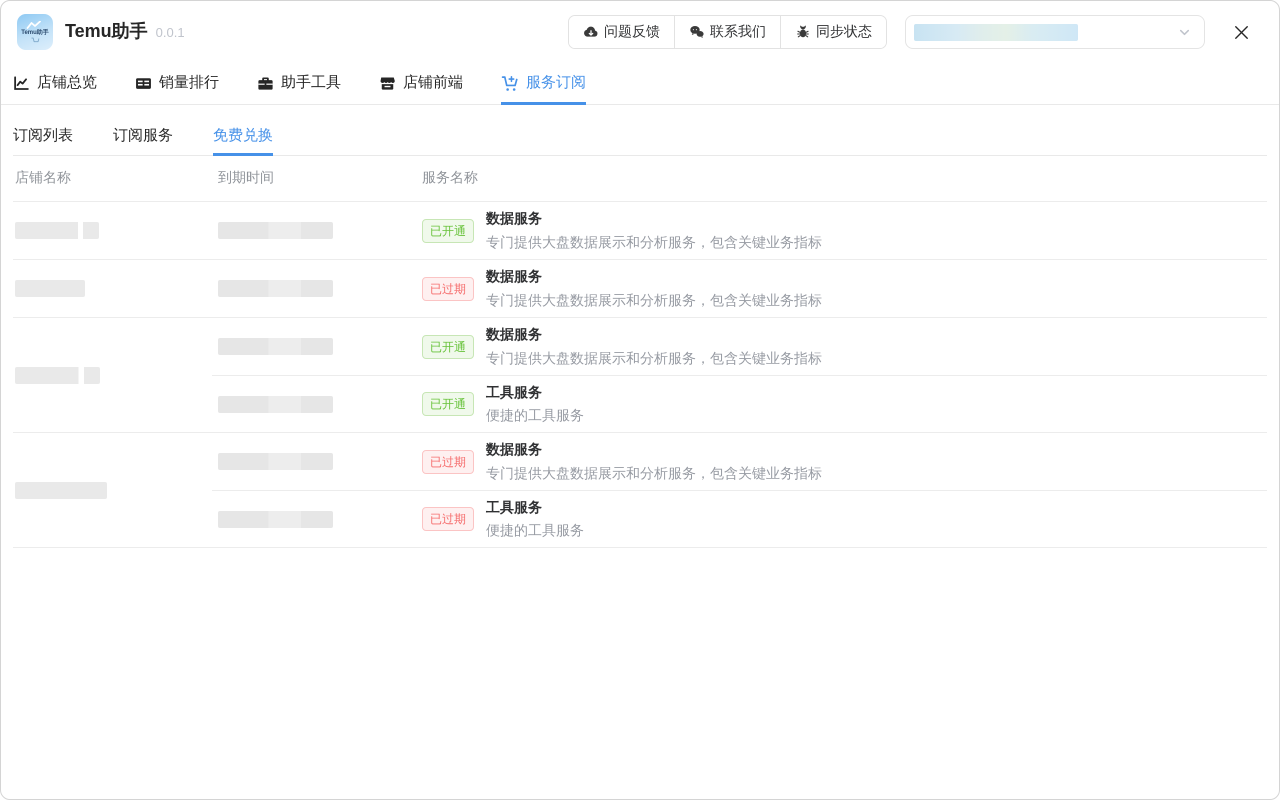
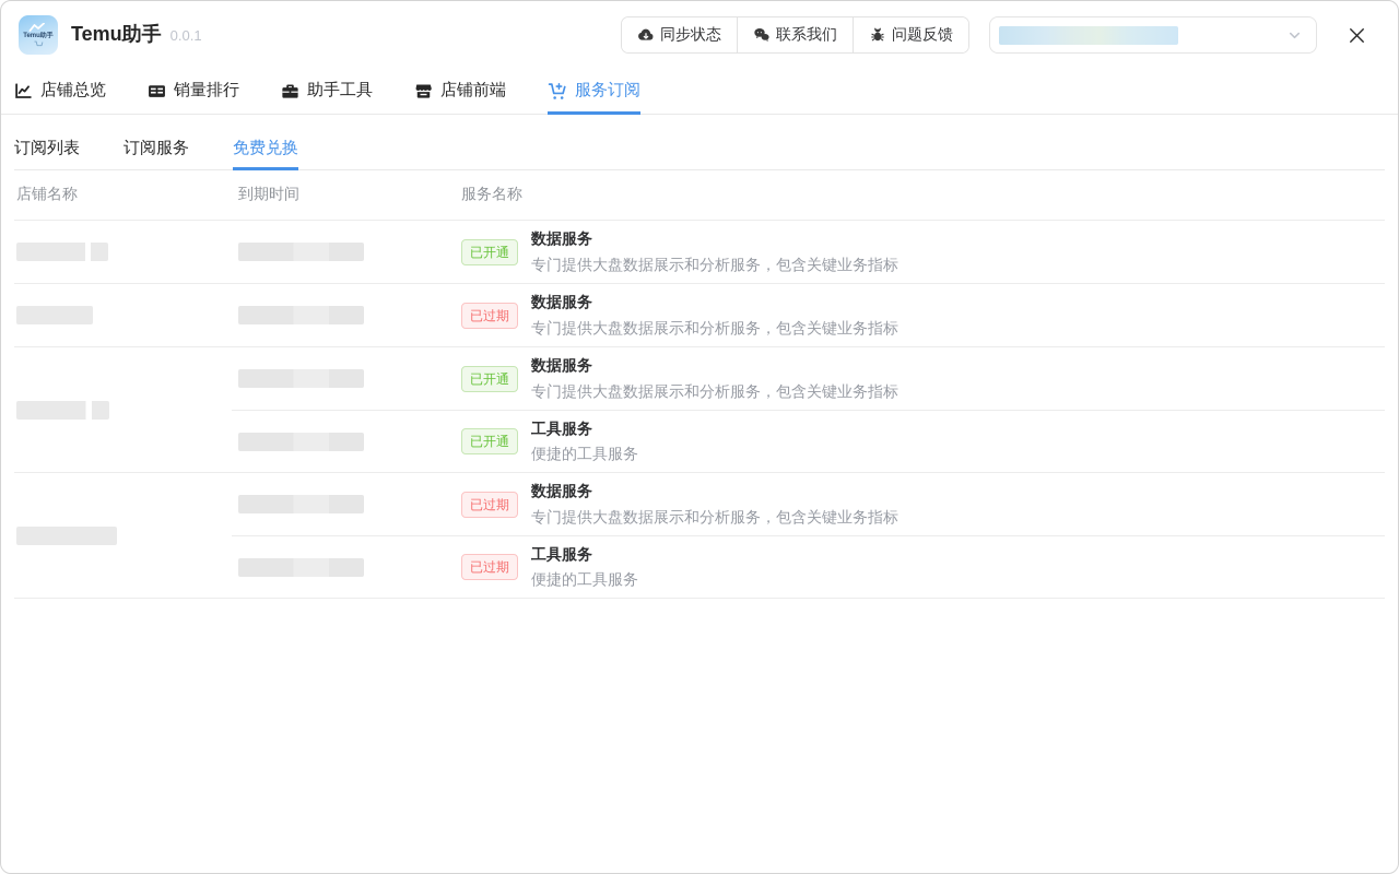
  Temu助手
  0.0.1
- 问题反馈
+ 同步状态
  联系我们
- 同步状态
+ 问题反馈
  店铺总览
  销量排行
  助手工具
  店铺前端
  服务订阅
  订阅列表
  订阅服务
  免费兑换
  店铺名称
  到期时间
  服务名称
  已开通
  数据服务
  专门提供大盘数据展示和分析服务，包含关键业务指标
  已过期
  数据服务
  专门提供大盘数据展示和分析服务，包含关键业务指标
  已开通
  数据服务
  专门提供大盘数据展示和分析服务，包含关键业务指标
  已开通
  工具服务
  便捷的工具服务
  已过期
  数据服务
  专门提供大盘数据展示和分析服务，包含关键业务指标
  已过期
  工具服务
  便捷的工具服务
